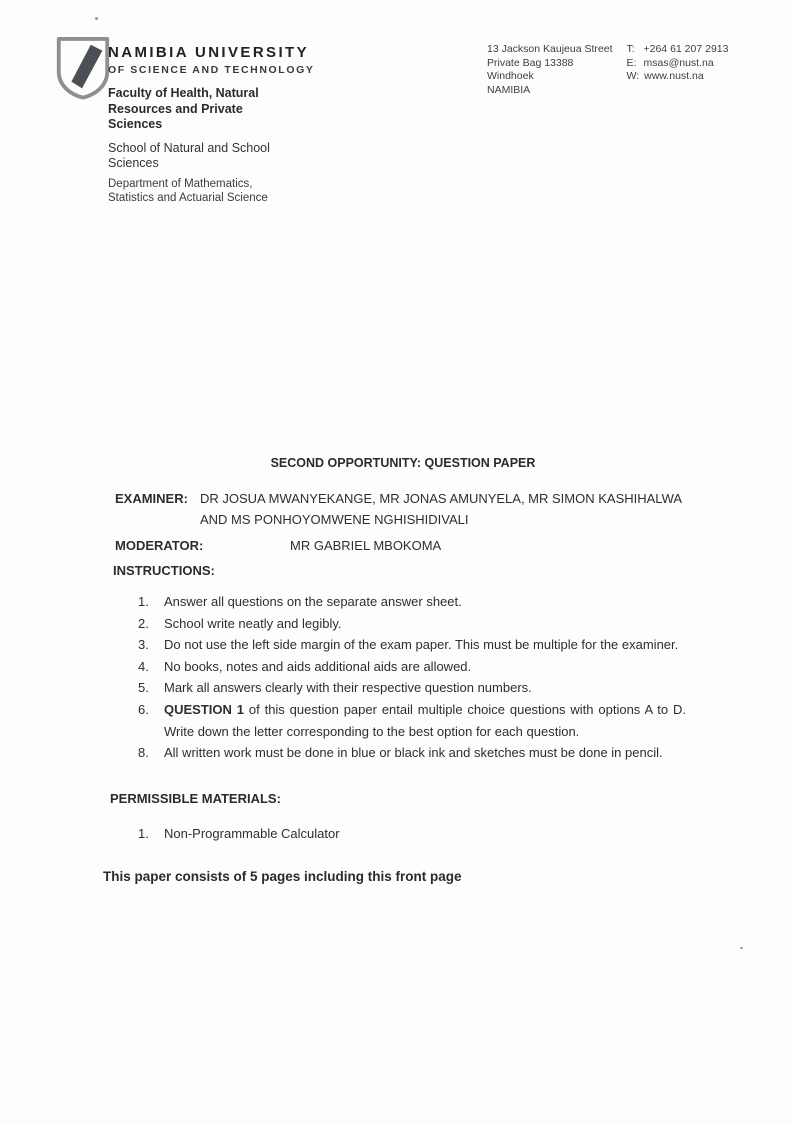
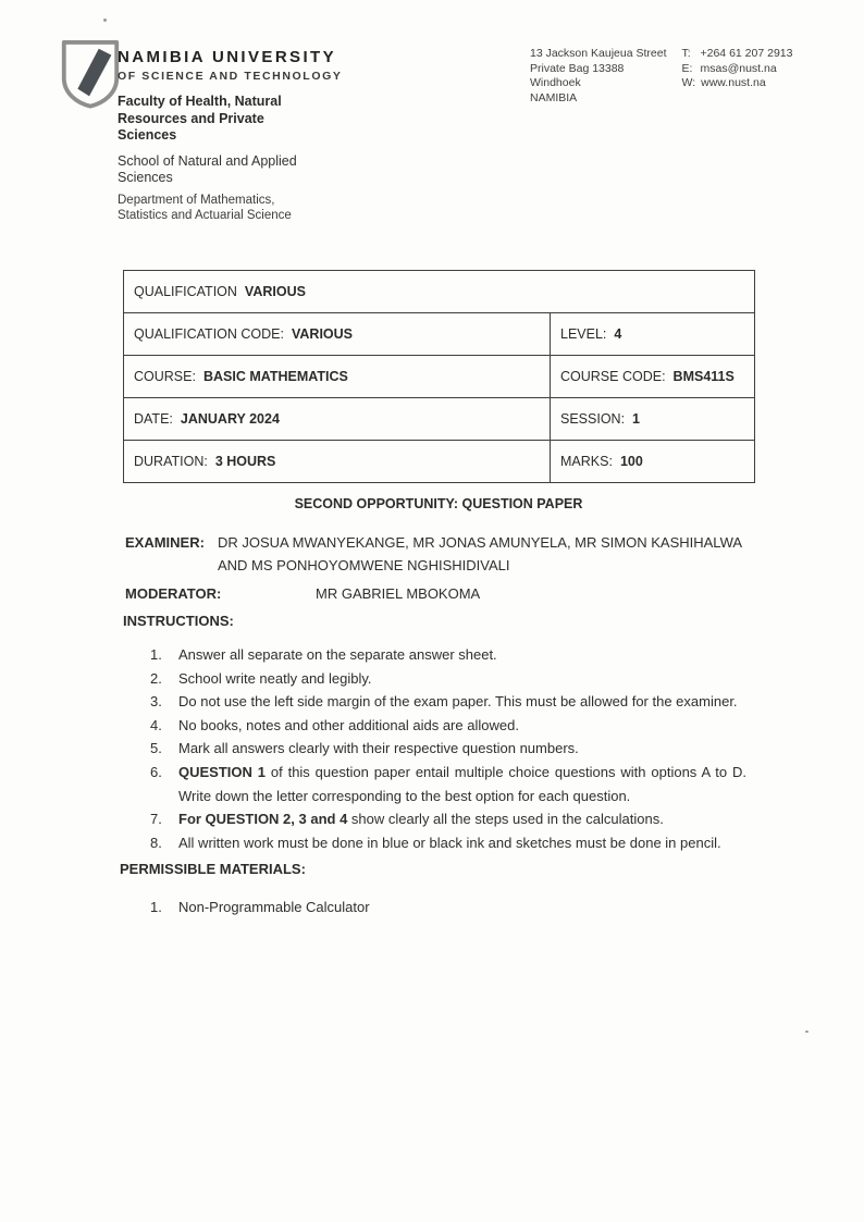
  NAMIBIA UNIVERSITY
  OF SCIENCE AND TECHNOLOGY
  Faculty of Health, Natural Resources and Private Sciences
- School of Natural and School Sciences
+ School of Natural and Applied Sciences
  Department of Mathematics, Statistics and Actuarial Science
  13 Jackson Kaujeua Street
  Private Bag 13388
  Windhoek
  NAMIBIA
  T:
  +264 61 207 2913
  E:
  msas@nust.na
  W:
  www.nust.na
+ QUALIFICATION VARIOUS
+ QUALIFICATION CODE: VARIOUS	LEVEL: 4
+ COURSE: BASIC MATHEMATICS	COURSE CODE: BMS411S
+ DATE: JANUARY 2024	SESSION: 1
+ DURATION: 3 HOURS	MARKS: 100
  SECOND OPPORTUNITY: QUESTION PAPER
  EXAMINER:
  DR JOSUA MWANYEKANGE, MR JONAS AMUNYELA, MR SIMON KASHIHALWA AND MS PONHOYOMWENE NGHISHIDIVALI
  MODERATOR:
  MR GABRIEL MBOKOMA
  INSTRUCTIONS:
  1.
- Answer all questions on the separate answer sheet.
+ Answer all separate on the separate answer sheet.
  2.
  School write neatly and legibly.
  3.
- Do not use the left side margin of the exam paper. This must be multiple for the examiner.
+ Do not use the left side margin of the exam paper. This must be allowed for the examiner.
  4.
- No books, notes and aids additional aids are allowed.
+ No books, notes and other additional aids are allowed.
  5.
  Mark all answers clearly with their respective question numbers.
  6.
  QUESTION 1 of this question paper entail multiple choice questions with options A to D. Write down the letter corresponding to the best option for each question.
+ 7.
+ For QUESTION 2, 3 and 4 show clearly all the steps used in the calculations.
  8.
  All written work must be done in blue or black ink and sketches must be done in pencil.
  PERMISSIBLE MATERIALS:
  1.
  Non-Programmable Calculator
- This paper consists of 5 pages including this front page
